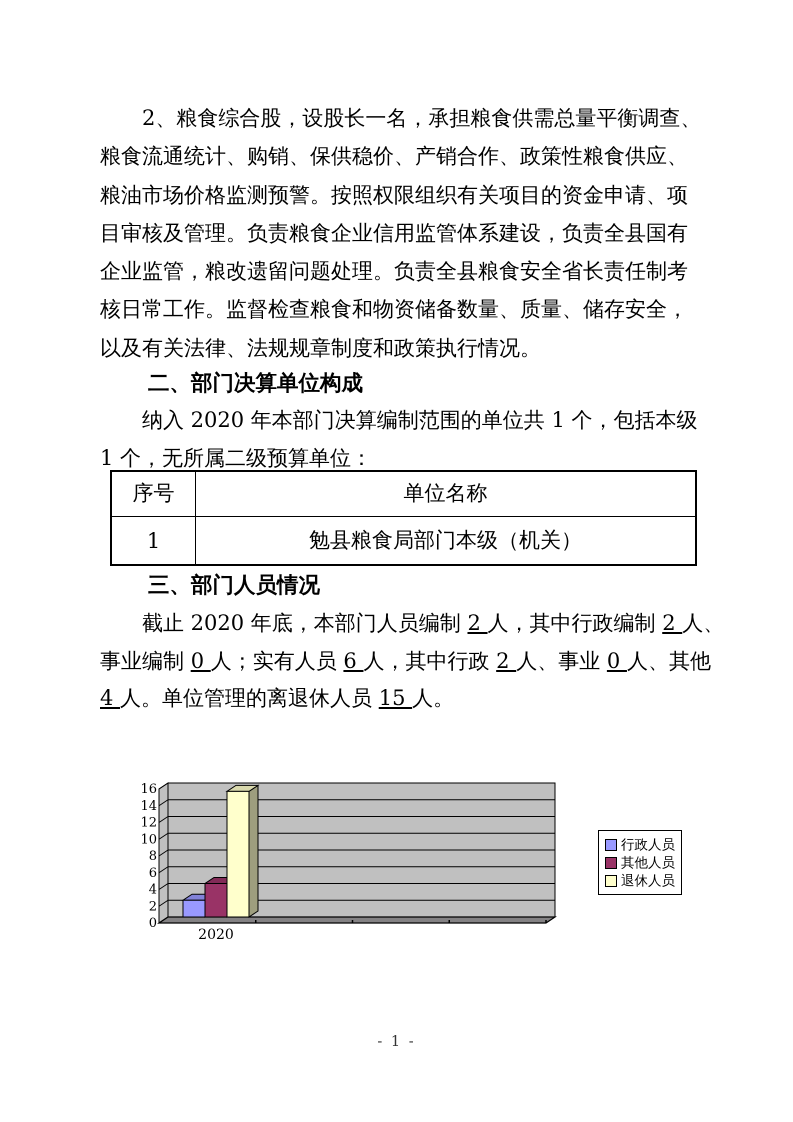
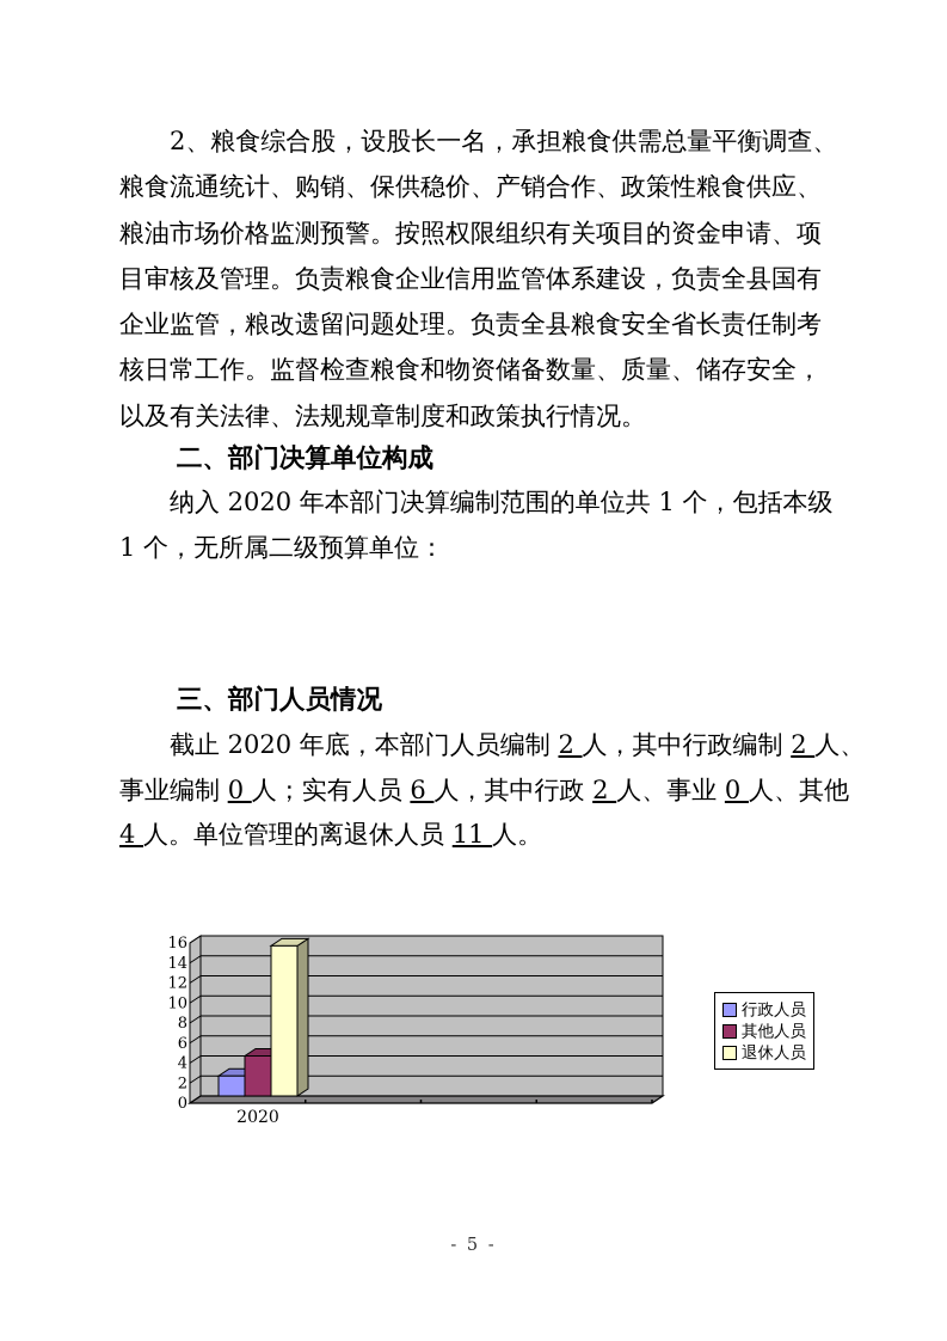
  2、粮食综合股，设股长一名，承担粮食供需总量平衡调查、
  粮食流通统计、购销、保供稳价、产销合作、政策性粮食供应、
  粮油市场价格监测预警。按照权限组织有关项目的资金申请、项
  目审核及管理。负责粮食企业信用监管体系建设，负责全县国有
  企业监管，粮改遗留问题处理。负责全县粮食安全省长责任制考
  核日常工作。监督检查粮食和物资储备数量、质量、储存安全，
  以及有关法律、法规规章制度和政策执行情况。
  二、部门决算单位构成
  纳入 2020 年本部门决算编制范围的单位共 1 个，包括本级
  1 个，无所属二级预算单位：
- 序号	单位名称
- 1	勉县粮食局部门本级（机关）
  三、部门人员情况
  截止 2020 年底，本部门人员编制 2 人，其中行政编制 2 人、
  事业编制 0 人；实有人员 6 人，其中行政 2 人、事业 0 人、其他
- 4 人。单位管理的离退休人员 15 人。
+ 4 人。单位管理的离退休人员 11 人。
  0
  2
  4
  6
  8
  10
  12
  14
  16
  2020
  行政人员
  其他人员
  退休人员
- - 1 -
+ - 5 -
